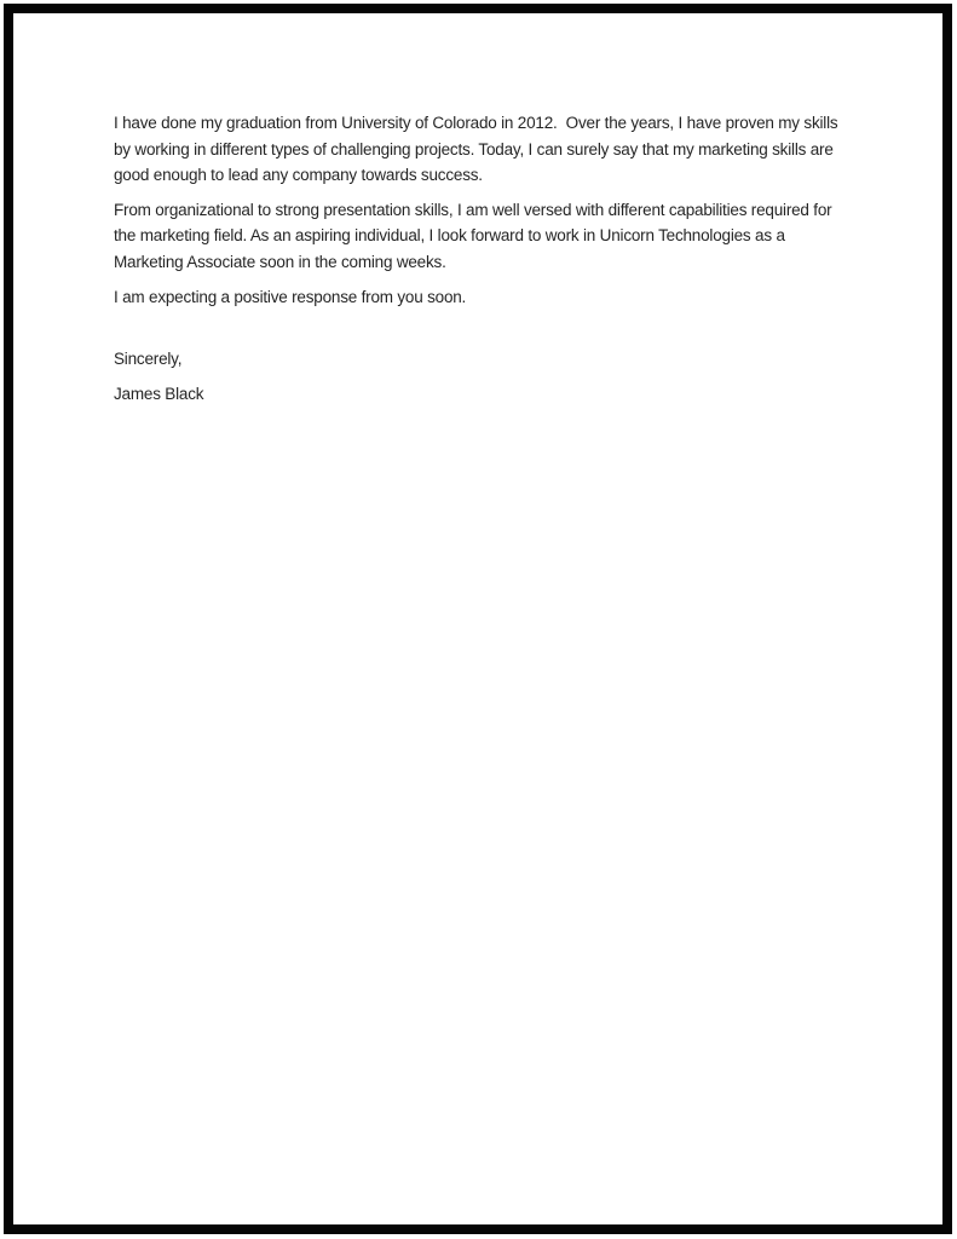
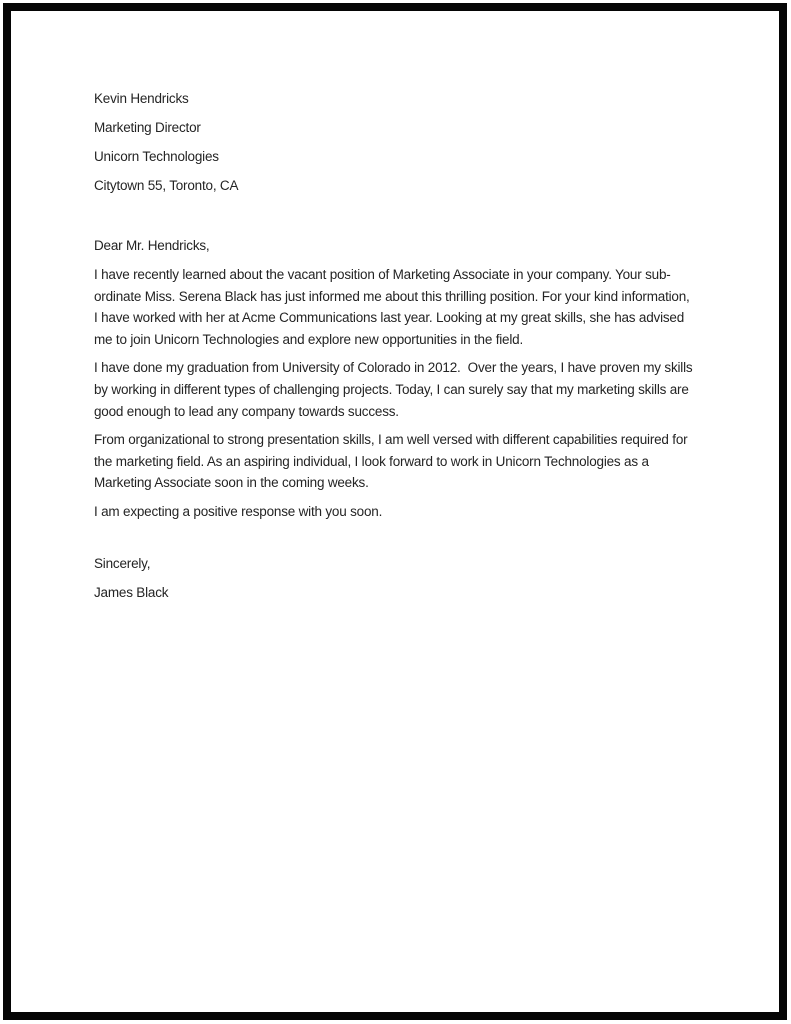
+ Kevin Hendricks
+ Marketing Director
+ Unicorn Technologies
+ Citytown 55, Toronto, CA
+ Dear Mr. Hendricks,
+ I have recently learned about the vacant position of Marketing Associate in your company. Your sub-
+ ordinate Miss. Serena Black has just informed me about this thrilling position. For your kind information,
+ I have worked with her at Acme Communications last year. Looking at my great skills, she has advised
+ me to join Unicorn Technologies and explore new opportunities in the field.
  I have done my graduation from University of Colorado in 2012. Over the years, I have proven my skills
  by working in different types of challenging projects. Today, I can surely say that my marketing skills are
  good enough to lead any company towards success.
  From organizational to strong presentation skills, I am well versed with different capabilities required for
  the marketing field. As an aspiring individual, I look forward to work in Unicorn Technologies as a
  Marketing Associate soon in the coming weeks.
- I am expecting a positive response from you soon.
+ I am expecting a positive response with you soon.
  Sincerely,
  James Black
